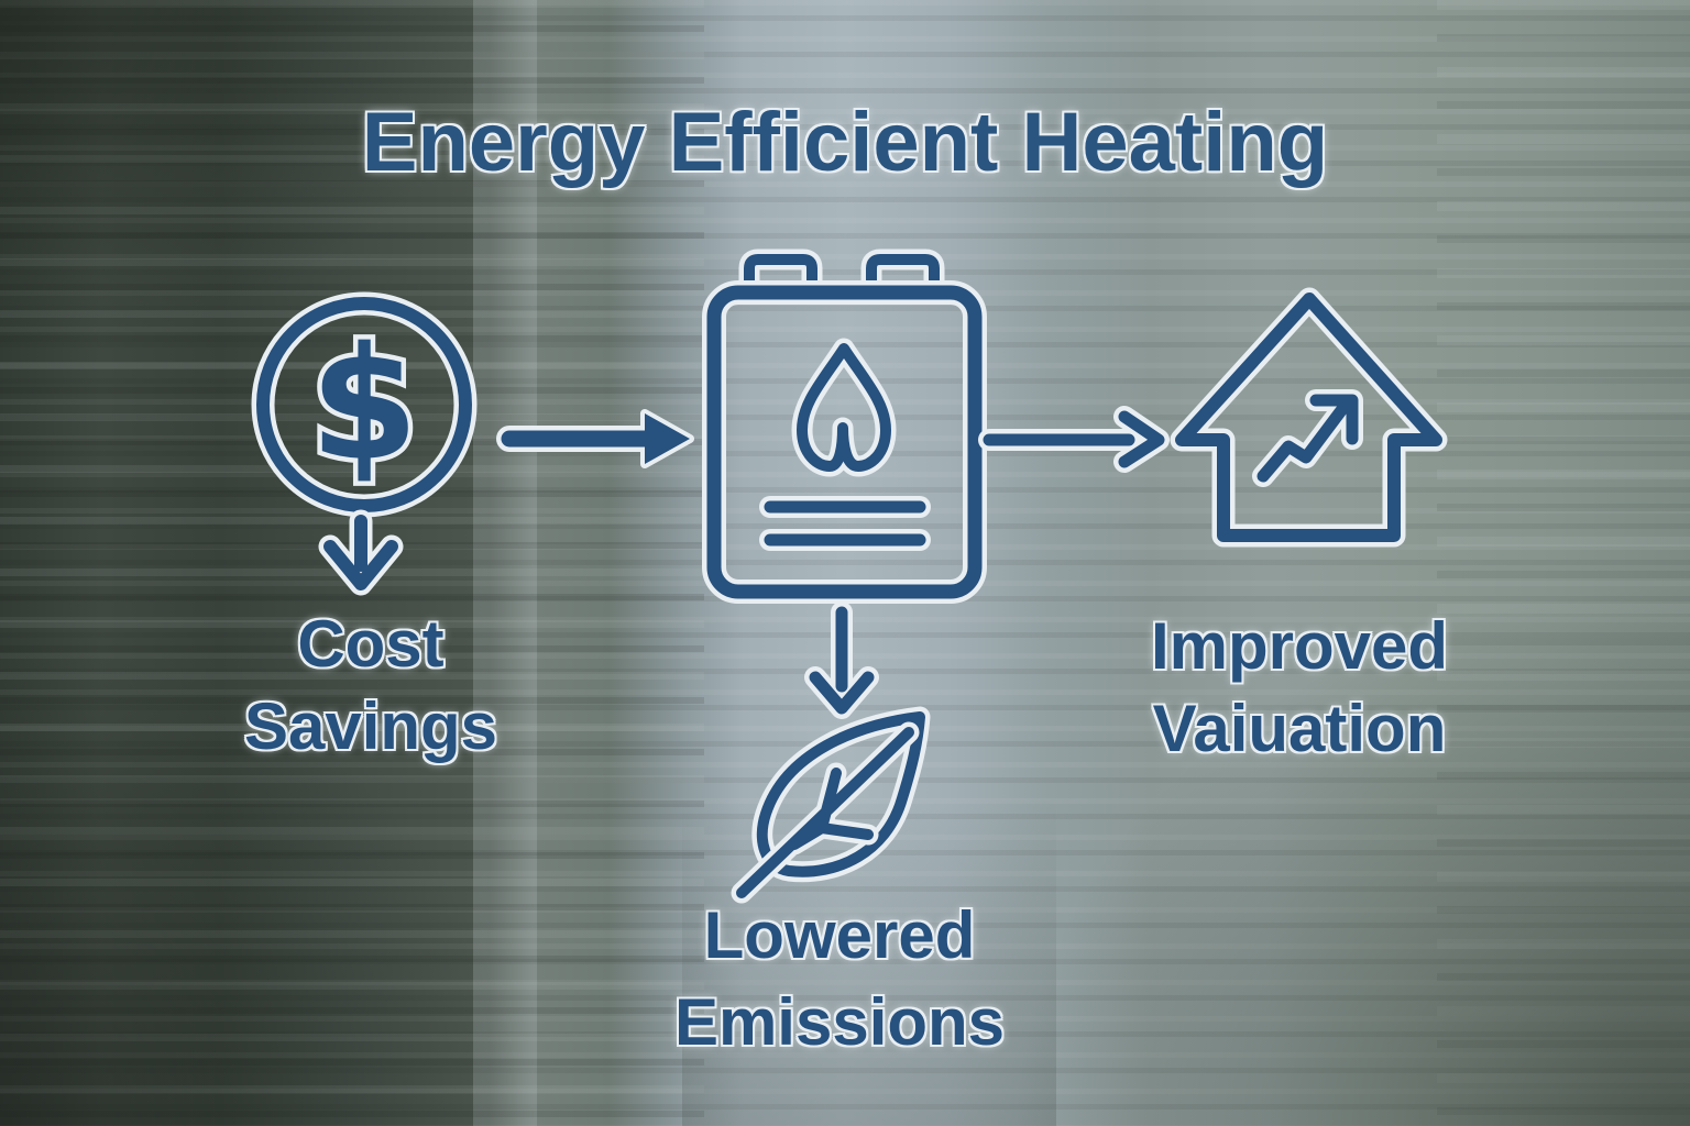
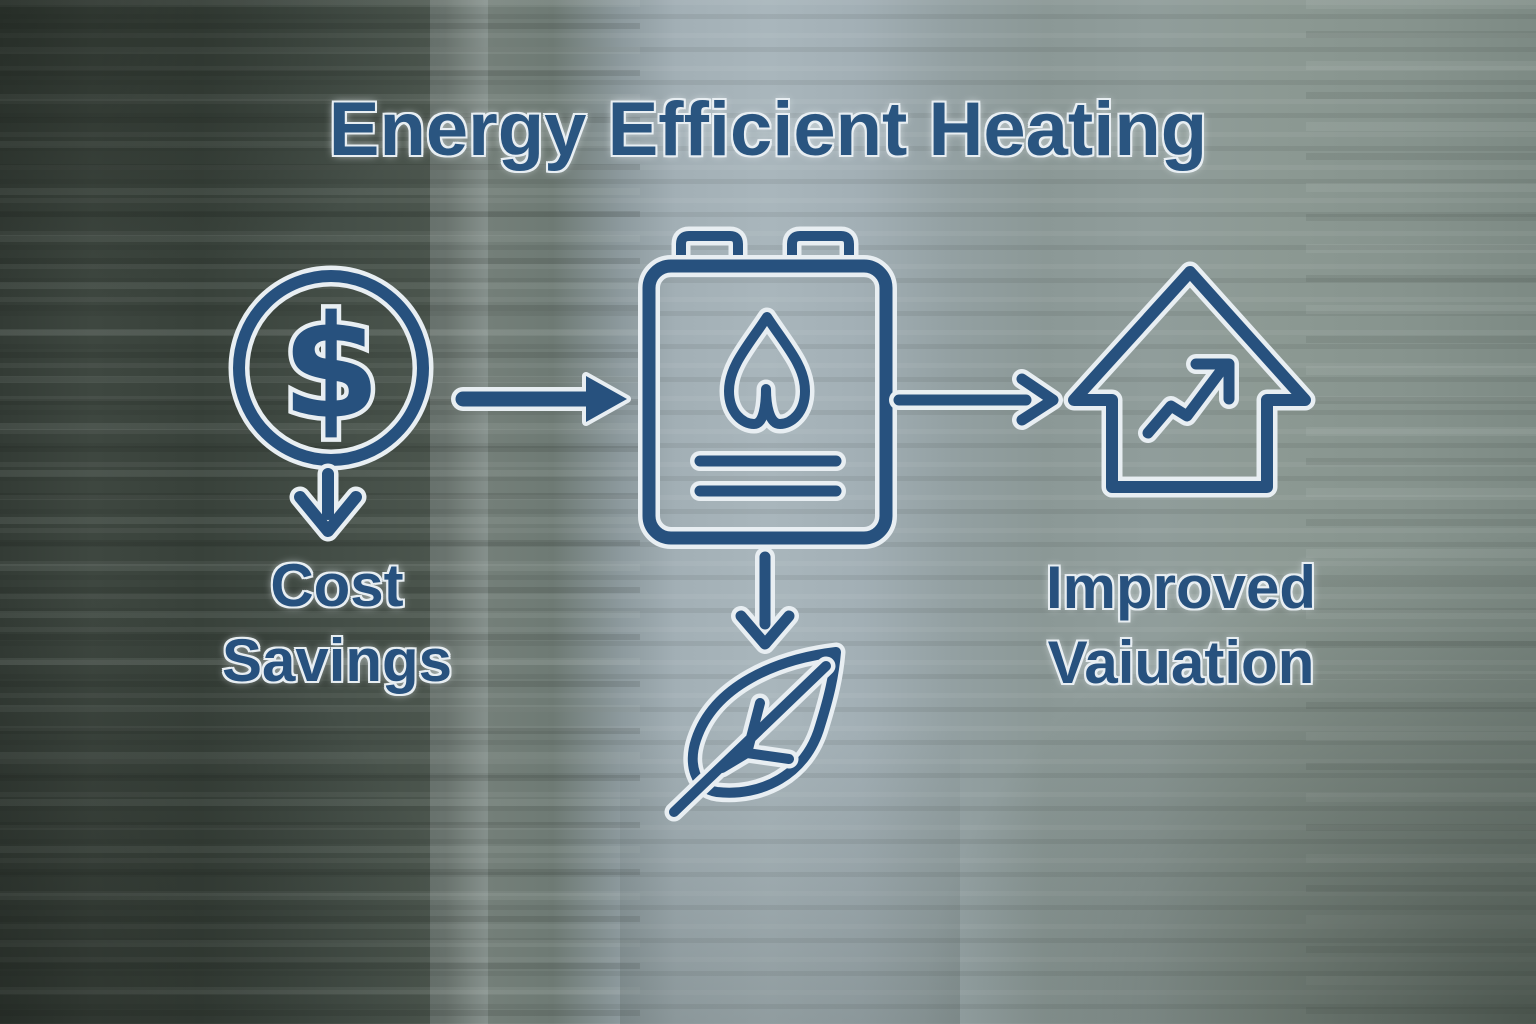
  $
  Energy Efficient Heating
  Cost
  Savings
  Improved
  Vaiuation
- Lowered
- Emissions
